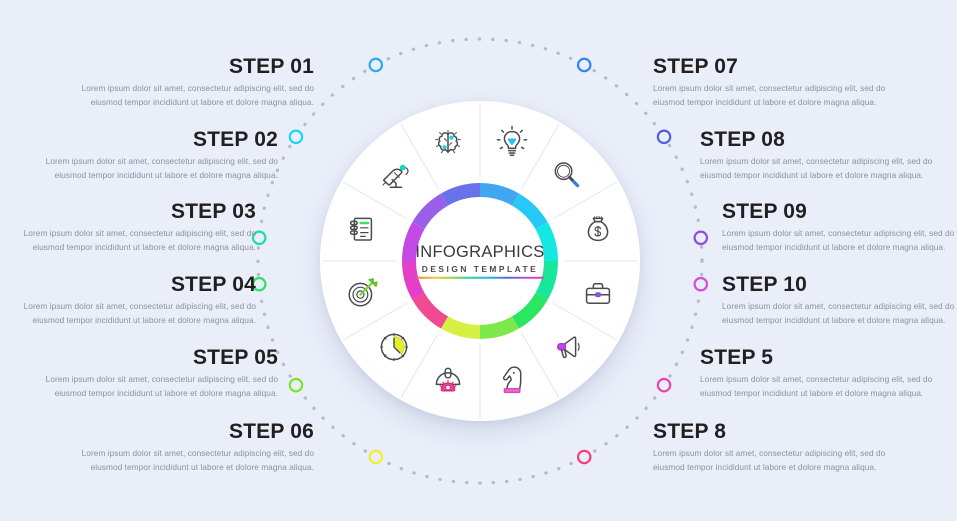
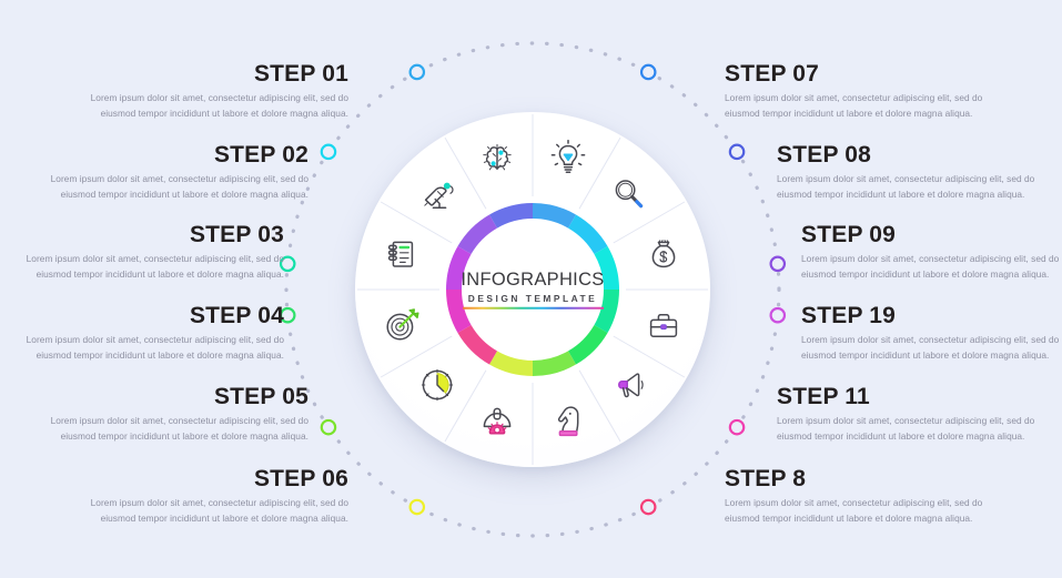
  INFOGRAPHICS
  DESIGN TEMPLATE
  STEP 01
  Lorem ipsum dolor sit amet, consectetur adipiscing elit, sed do eiusmod tempor incididunt ut labore et dolore magna aliqua.
  STEP 02
  Lorem ipsum dolor sit amet, consectetur adipiscing elit, sed do eiusmod tempor incididunt ut labore et dolore magna aliqua.
  STEP 03
  Lorem ipsum dolor sit amet, consectetur adipiscing elit, sed do eiusmod tempor incididunt ut labore et dolore magna aliqua.
  STEP 04
  Lorem ipsum dolor sit amet, consectetur adipiscing elit, sed do eiusmod tempor incididunt ut labore et dolore magna aliqua.
  STEP 05
  Lorem ipsum dolor sit amet, consectetur adipiscing elit, sed do eiusmod tempor incididunt ut labore et dolore magna aliqua.
  STEP 06
  Lorem ipsum dolor sit amet, consectetur adipiscing elit, sed do eiusmod tempor incididunt ut labore et dolore magna aliqua.
  STEP 07
  Lorem ipsum dolor sit amet, consectetur adipiscing elit, sed do eiusmod tempor incididunt ut labore et dolore magna aliqua.
  STEP 08
  Lorem ipsum dolor sit amet, consectetur adipiscing elit, sed do eiusmod tempor incididunt ut labore et dolore magna aliqua.
  STEP 09
  Lorem ipsum dolor sit amet, consectetur adipiscing elit, sed do eiusmod tempor incididunt ut labore et dolore magna aliqua.
- STEP 10
+ STEP 19
  Lorem ipsum dolor sit amet, consectetur adipiscing elit, sed do eiusmod tempor incididunt ut labore et dolore magna aliqua.
- STEP 5
+ STEP 11
  Lorem ipsum dolor sit amet, consectetur adipiscing elit, sed do eiusmod tempor incididunt ut labore et dolore magna aliqua.
  STEP 8
  Lorem ipsum dolor sit amet, consectetur adipiscing elit, sed do eiusmod tempor incididunt ut labore et dolore magna aliqua.
